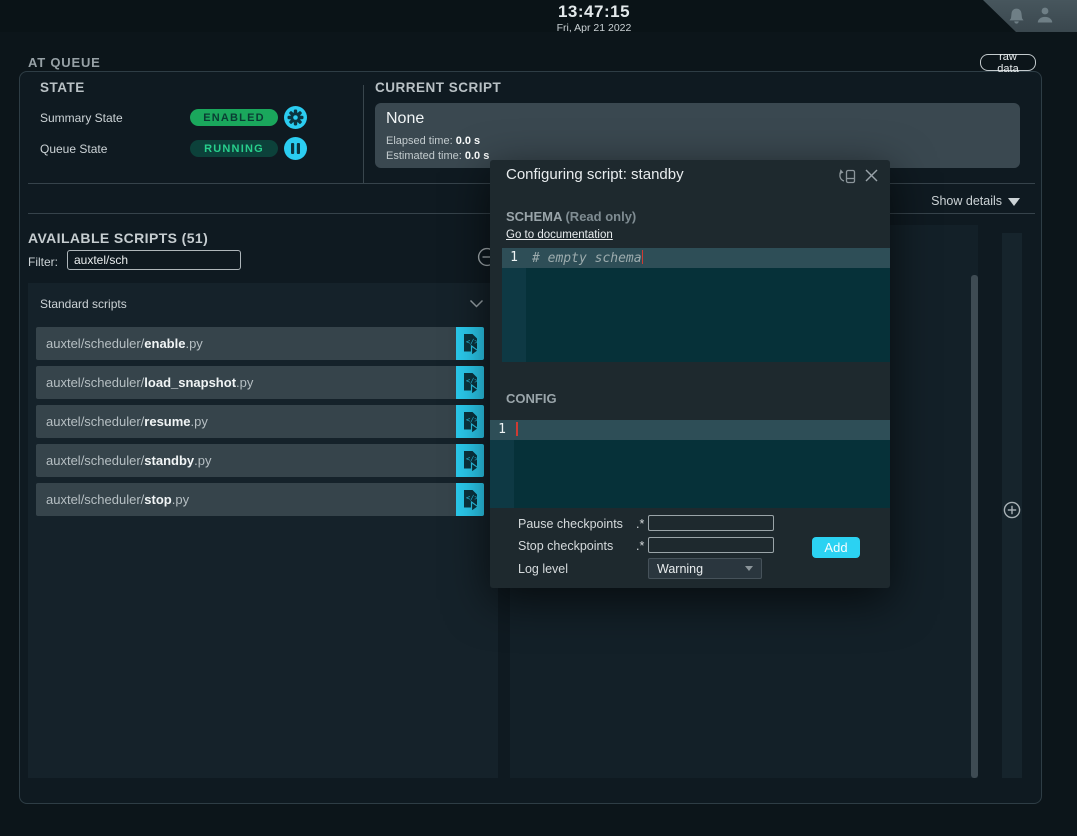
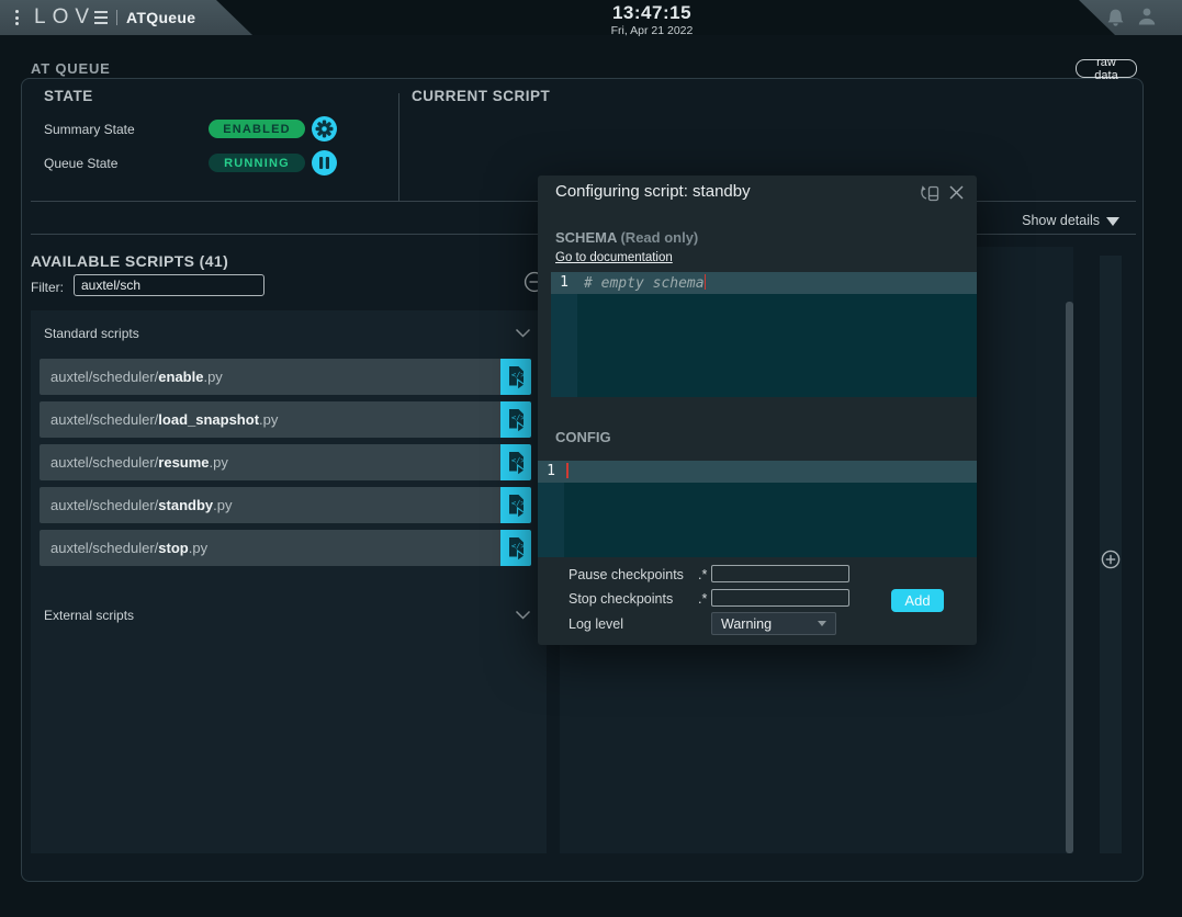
+ LOV
+ ATQueue
  13:47:15
  Fri, Apr 21 2022
  AT QUEUE
  raw data
  STATE
  Summary State
  ENABLED
  Queue State
  RUNNING
  CURRENT SCRIPT
- None
- Elapsed time: 0.0 s
- Estimated time: 0.0 s
  Show details
- AVAILABLE SCRIPTS (51)
+ AVAILABLE SCRIPTS (41)
  Filter:
  auxtel/sch
  Standard scripts
  auxtel/scheduler/
  enable
  .py
  </>
  auxtel/scheduler/
  load_snapshot
  .py
  </>
  auxtel/scheduler/
  resume
  .py
  </>
  auxtel/scheduler/
  standby
  .py
  </>
  auxtel/scheduler/
  stop
  .py
  </>
+ External scripts
  Configuring script: standby
  SCHEMA (Read only)
  Go to documentation
  1
  # empty schema
  CONFIG
  1
  Pause checkpoints
  .*
  Stop checkpoints
  .*
  Log level
  Warning
  Add
